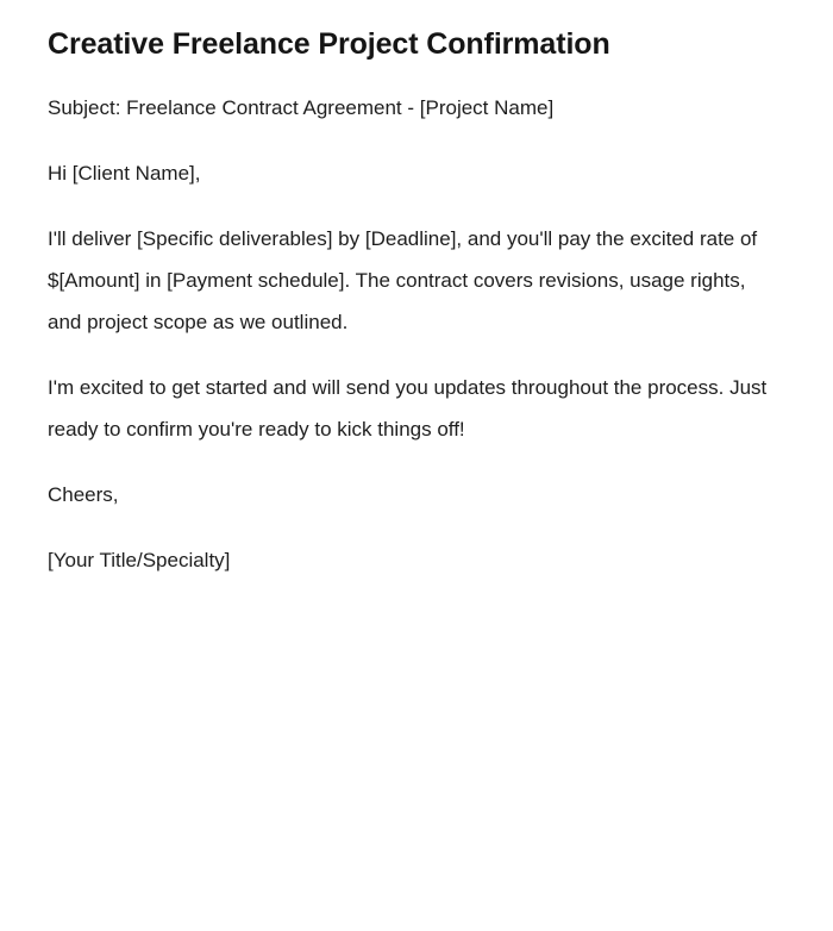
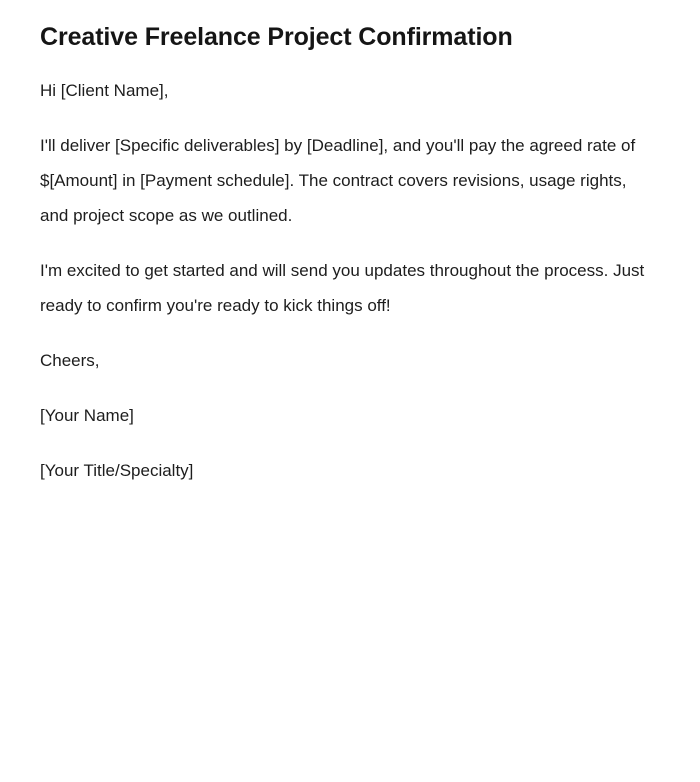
  Creative Freelance Project Confirmation
- Subject: Freelance Contract Agreement - [Project Name]
  Hi [Client Name],
- I'll deliver [Specific deliverables] by [Deadline], and you'll pay the excited rate of $[Amount] in [Payment schedule]. The contract covers revisions, usage rights, and project scope as we outlined.
+ I'll deliver [Specific deliverables] by [Deadline], and you'll pay the agreed rate of $[Amount] in [Payment schedule]. The contract covers revisions, usage rights, and project scope as we outlined.
  I'm excited to get started and will send you updates throughout the process. Just ready to confirm you're ready to kick things off!
  Cheers,
+ [Your Name]
  [Your Title/Specialty]
